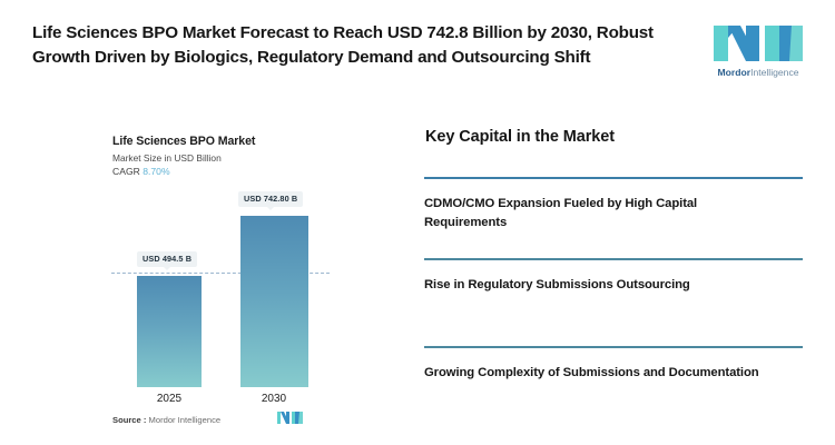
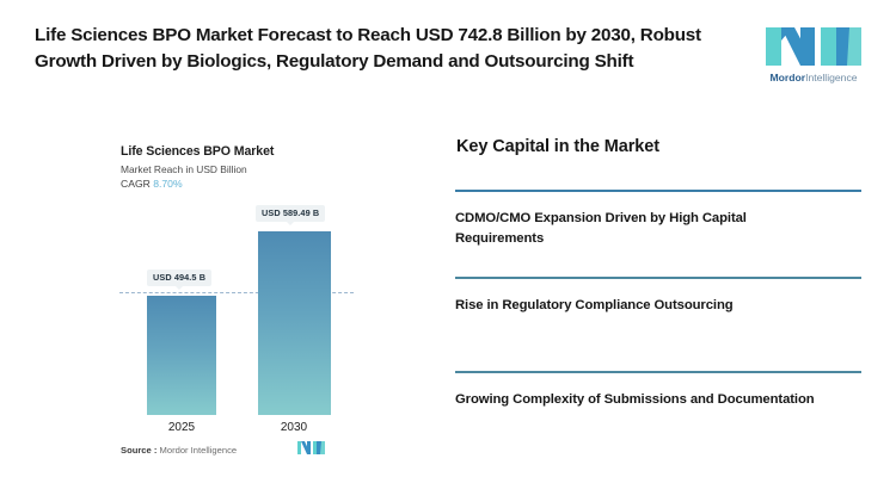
  Life Sciences BPO Market Forecast to Reach USD 742.8 Billion by 2030, Robust Growth Driven by Biologics, Regulatory Demand and Outsourcing Shift
  MordorIntelligence
  Life Sciences BPO Market
- Market Size in USD Billion
+ Market Reach in USD Billion
  CAGR 8.70%
  USD 494.5 B
- USD 742.80 B
+ USD 589.49 B
  2025
  2030
  Source : Mordor Intelligence
  Key Capital in the Market
- CDMO/CMO Expansion Fueled by High Capital Requirements
+ CDMO/CMO Expansion Driven by High Capital Requirements
- Rise in Regulatory Submissions Outsourcing
+ Rise in Regulatory Compliance Outsourcing
  Growing Complexity of Submissions and Documentation
